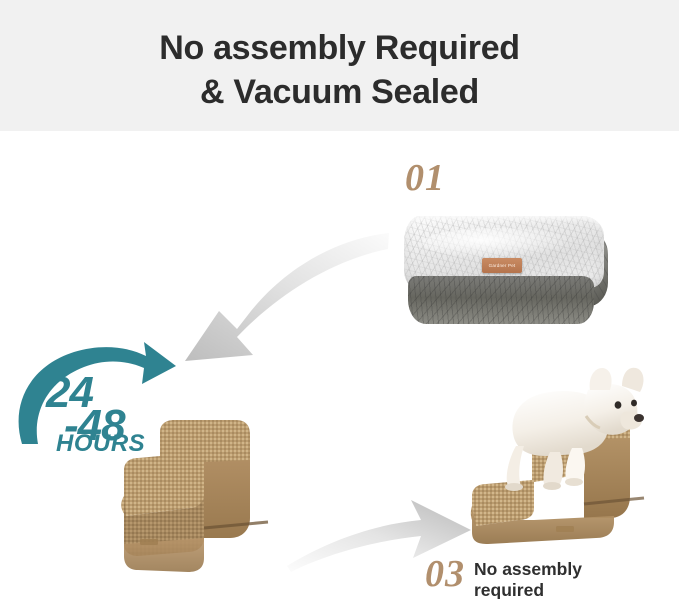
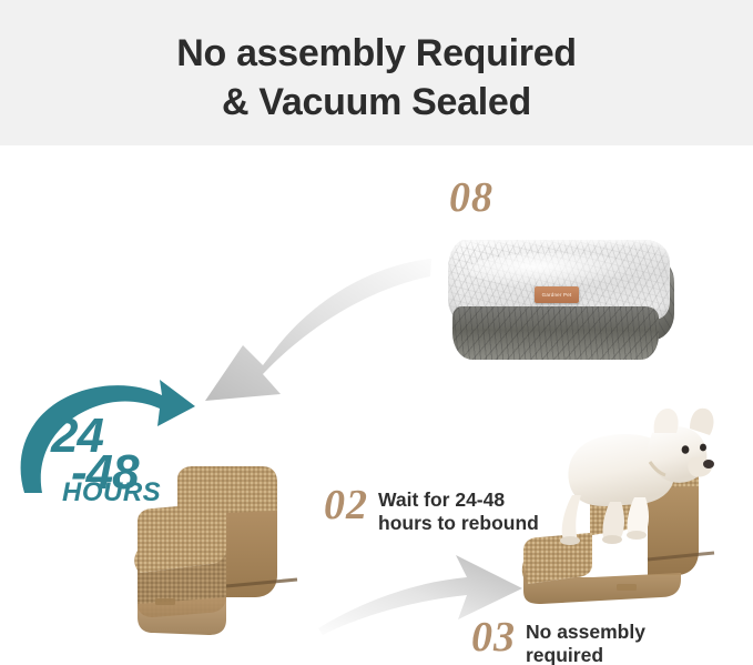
  No assembly Required
  & Vacuum Sealed
- 01
+ 08
  24
  -48
  HOURS
+ 02
+ Wait for 24-48
+ hours to rebound
  03
  No assembly
  required
